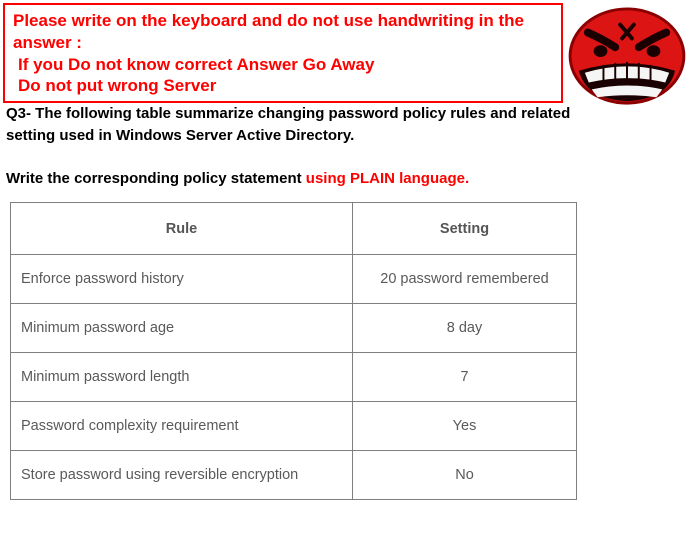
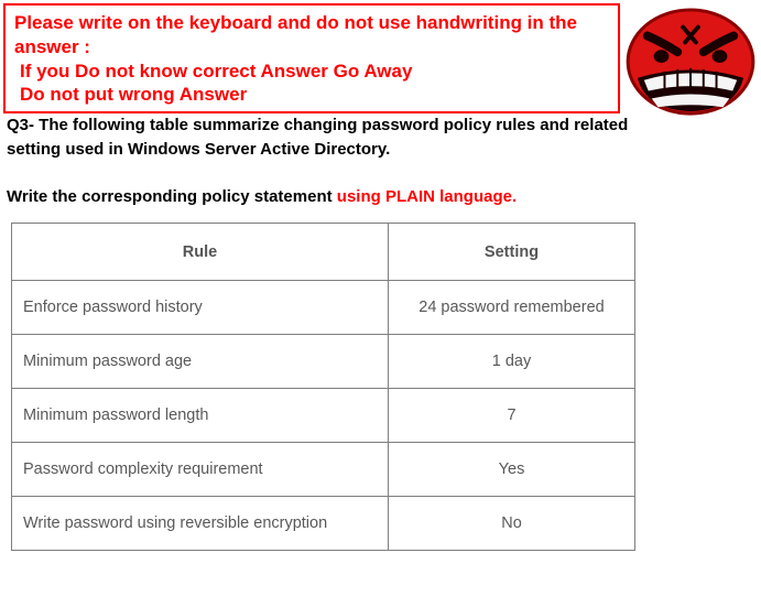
  Please write on the keyboard and do not use handwriting in the answer :
  If you Do not know correct Answer Go Away
- Do not put wrong Server
+ Do not put wrong Answer
  Q3- The following table summarize changing password policy rules and related setting used in Windows Server Active Directory.
  Write the corresponding policy statement using PLAIN language.
  Rule	Setting
- Enforce password history	20 password remembered
+ Enforce password history	24 password remembered
- Minimum password age	8 day
+ Minimum password age	1 day
  Minimum password length	7
  Password complexity requirement	Yes
- Store password using reversible encryption	No
+ Write password using reversible encryption	No
